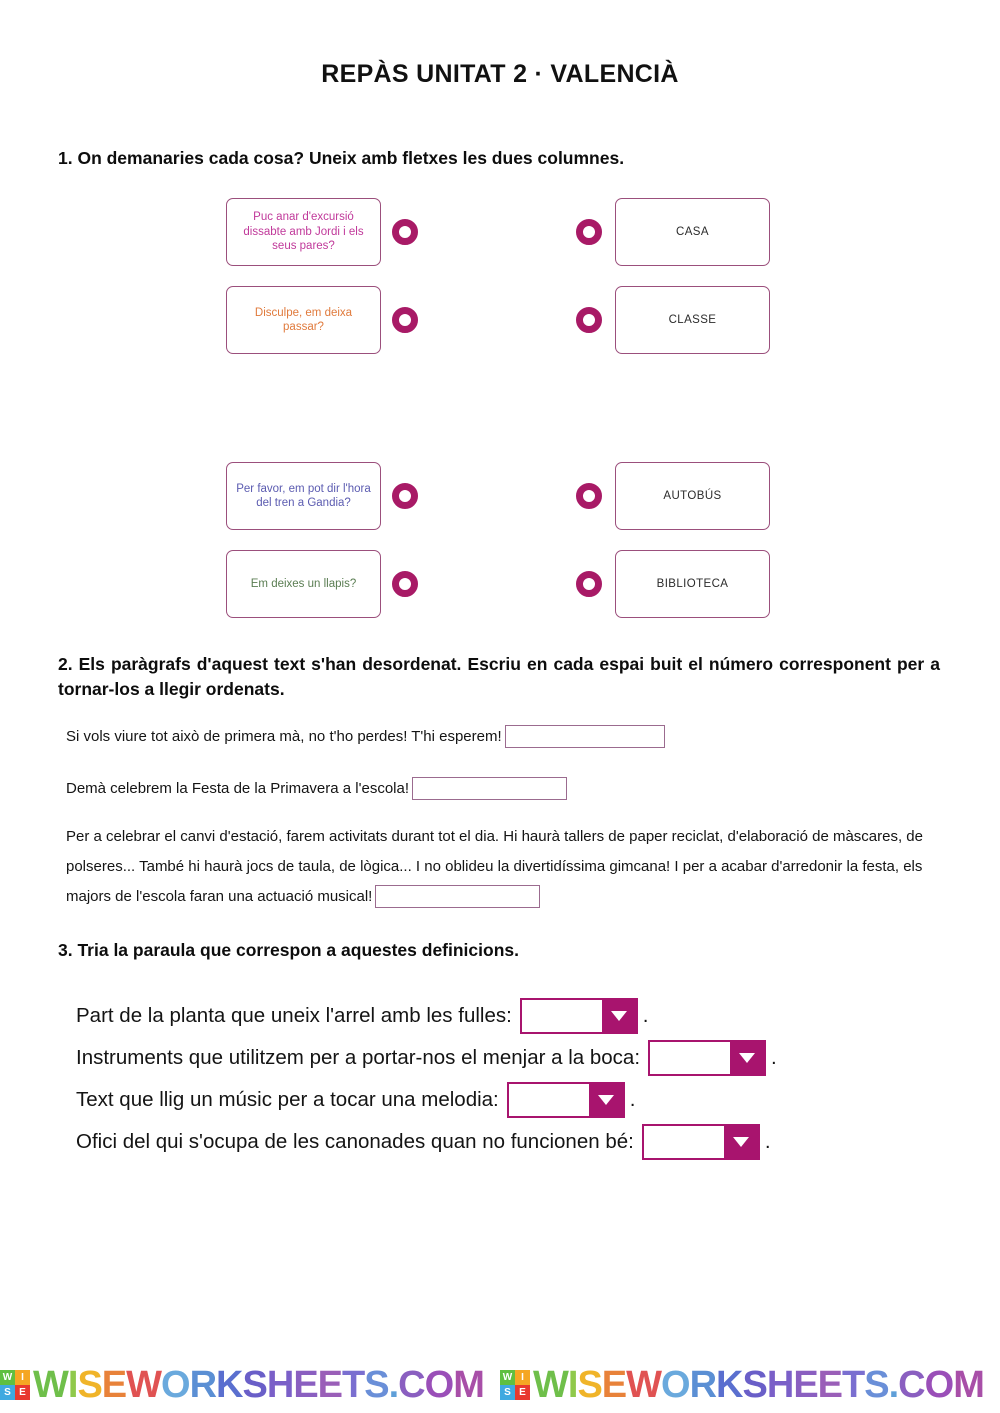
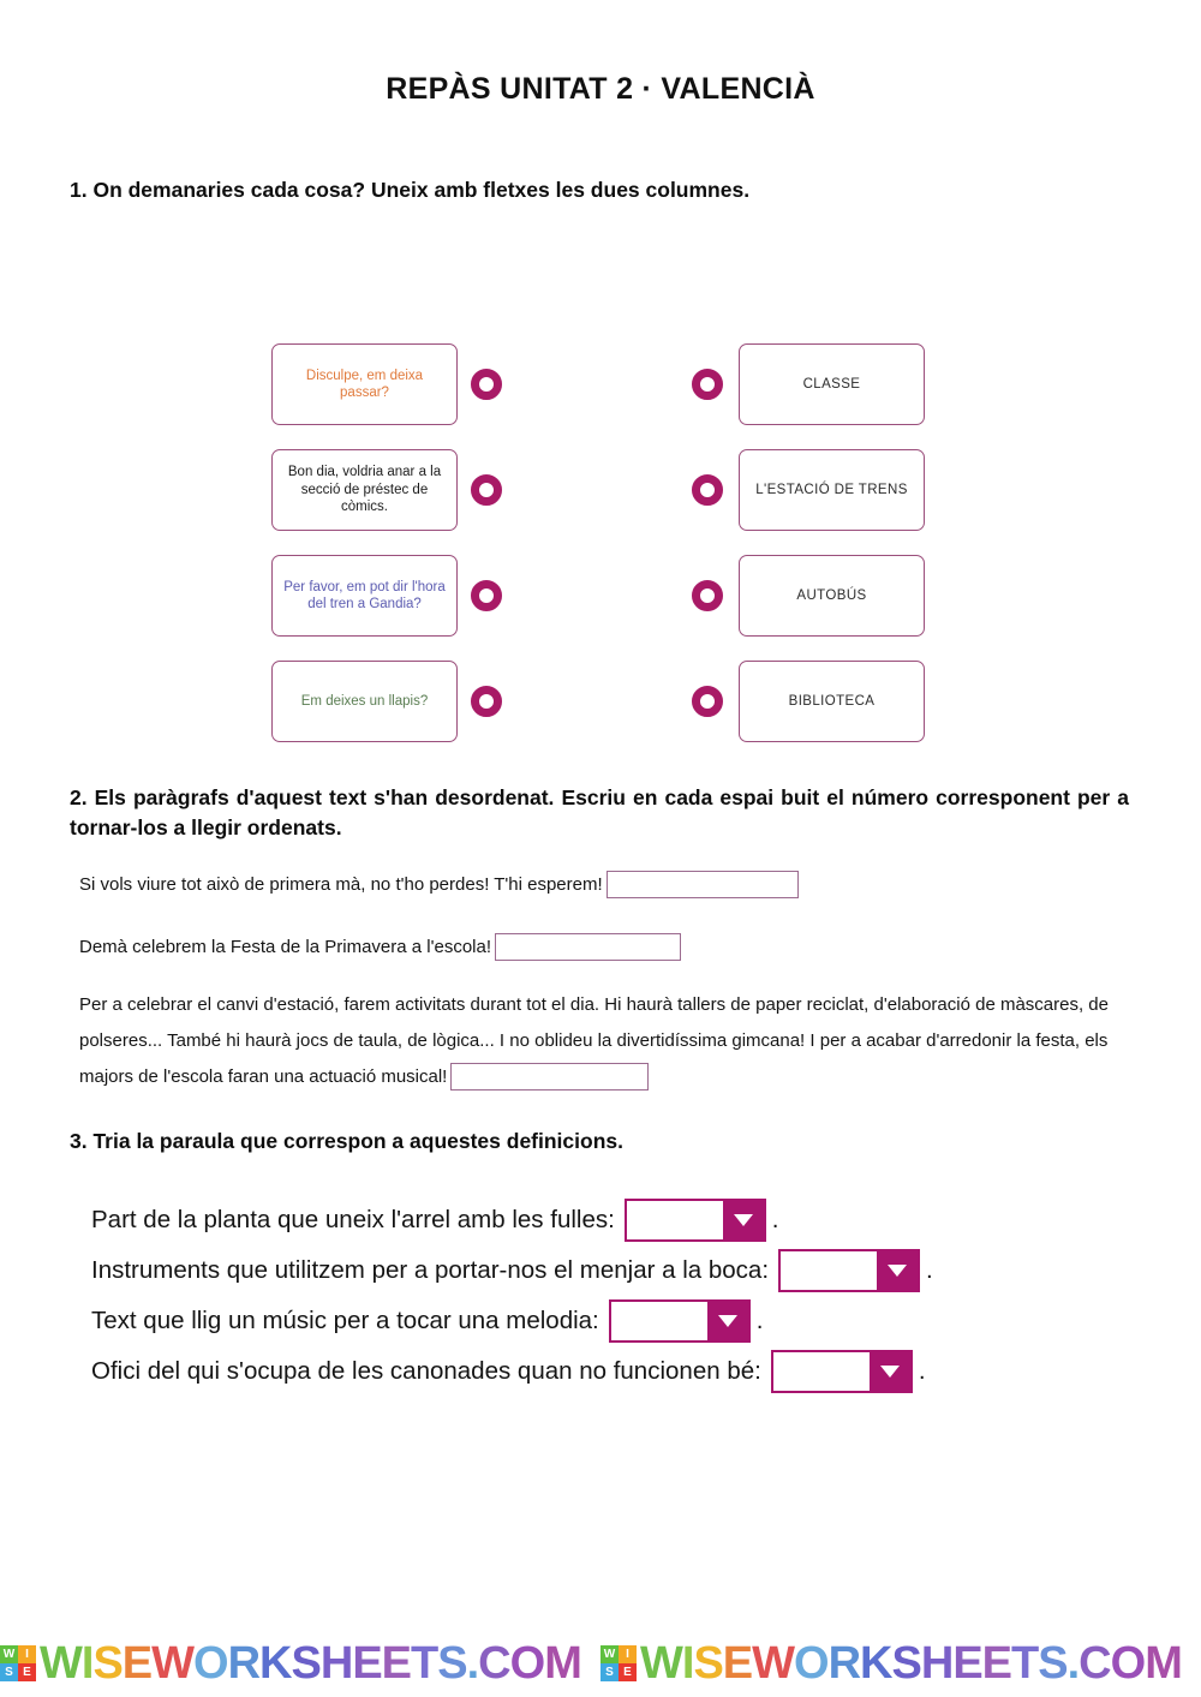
  REPÀS UNITAT 2 · VALENCIÀ
  1. On demanaries cada cosa? Uneix amb fletxes les dues columnes.
- Puc anar d'excursió dissabte amb Jordi i els seus pares?
- CASA
  Disculpe, em deixa passar?
  CLASSE
+ Bon dia, voldria anar a la secció de préstec de còmics.
+ L'ESTACIÓ DE TRENS
  Per favor, em pot dir l'hora del tren a Gandia?
  AUTOBÚS
  Em deixes un llapis?
  BIBLIOTECA
  2. Els paràgrafs d'aquest text s'han desordenat. Escriu en cada espai buit el número corresponent per a tornar-los a llegir ordenats.
  Si vols viure tot això de primera mà, no t'ho perdes! T'hi esperem!
  Demà celebrem la Festa de la Primavera a l'escola!
  Per a celebrar el canvi d'estació, farem activitats durant tot el dia. Hi haurà tallers de paper reciclat, d'elaboració de màscares, de polseres... També hi haurà jocs de taula, de lògica... I no oblideu la divertidíssima gimcana! I per a acabar d'arredonir la festa, els majors de l'escola faran una actuació musical!
  3. Tria la paraula que correspon a aquestes definicions.
  Part de la planta que uneix l'arrel amb les fulles:
  .
  Instruments que utilitzem per a portar-nos el menjar a la boca:
  .
  Text que llig un músic per a tocar una melodia:
  .
  Ofici del qui s'ocupa de les canonades quan no funcionen bé:
  .
  W
  I
  S
  E
  WISEWORKSHEETS.COM
  W
  I
  S
  E
  WISEWORKSHEETS.COM
